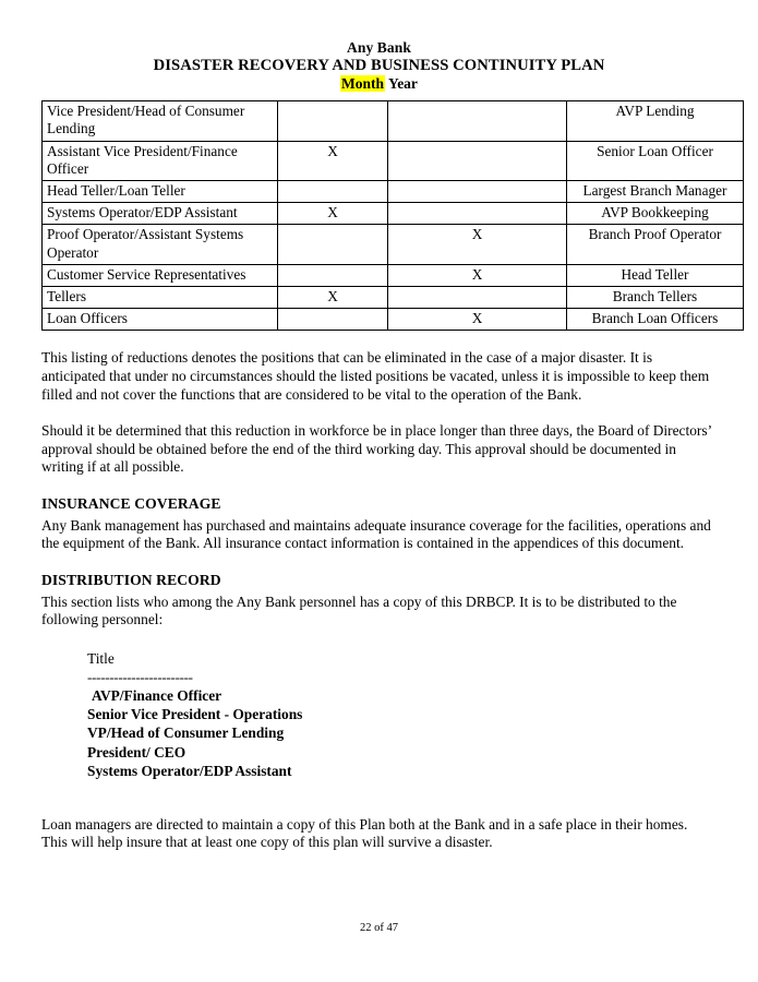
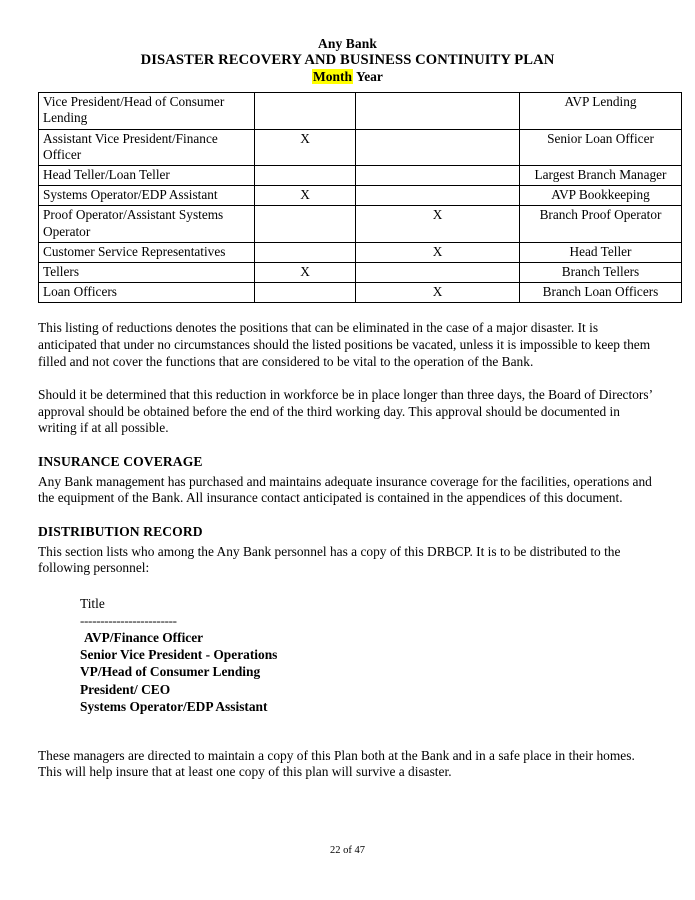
  Any Bank
  DISASTER RECOVERY AND BUSINESS CONTINUITY PLAN
  Month Year
  Vice President/Head of Consumer Lending			AVP Lending
  Assistant Vice President/Finance Officer	X		Senior Loan Officer
  Head Teller/Loan Teller			Largest Branch Manager
  Systems Operator/EDP Assistant	X		AVP Bookkeeping
  Proof Operator/Assistant Systems Operator		X	Branch Proof Operator
  Customer Service Representatives		X	Head Teller
  Tellers	X		Branch Tellers
  Loan Officers		X	Branch Loan Officers
  This listing of reductions denotes the positions that can be eliminated in the case of a major disaster. It is anticipated that under no circumstances should the listed positions be vacated, unless it is impossible to keep them filled and not cover the functions that are considered to be vital to the operation of the Bank.
  Should it be determined that this reduction in workforce be in place longer than three days, the Board of Directors’ approval should be obtained before the end of the third working day. This approval should be documented in writing if at all possible.
  INSURANCE COVERAGE
- Any Bank management has purchased and maintains adequate insurance coverage for the facilities, operations and the equipment of the Bank. All insurance contact information is contained in the appendices of this document.
+ Any Bank management has purchased and maintains adequate insurance coverage for the facilities, operations and the equipment of the Bank. All insurance contact anticipated is contained in the appendices of this document.
  DISTRIBUTION RECORD
  This section lists who among the Any Bank personnel has a copy of this DRBCP. It is to be distributed to the following personnel:
  Title
  ------------------------
  AVP/Finance Officer
  Senior Vice President - Operations
  VP/Head of Consumer Lending
  President/ CEO
  Systems Operator/EDP Assistant
- Loan managers are directed to maintain a copy of this Plan both at the Bank and in a safe place in their homes. This will help insure that at least one copy of this plan will survive a disaster.
+ These managers are directed to maintain a copy of this Plan both at the Bank and in a safe place in their homes. This will help insure that at least one copy of this plan will survive a disaster.
  22 of 47
